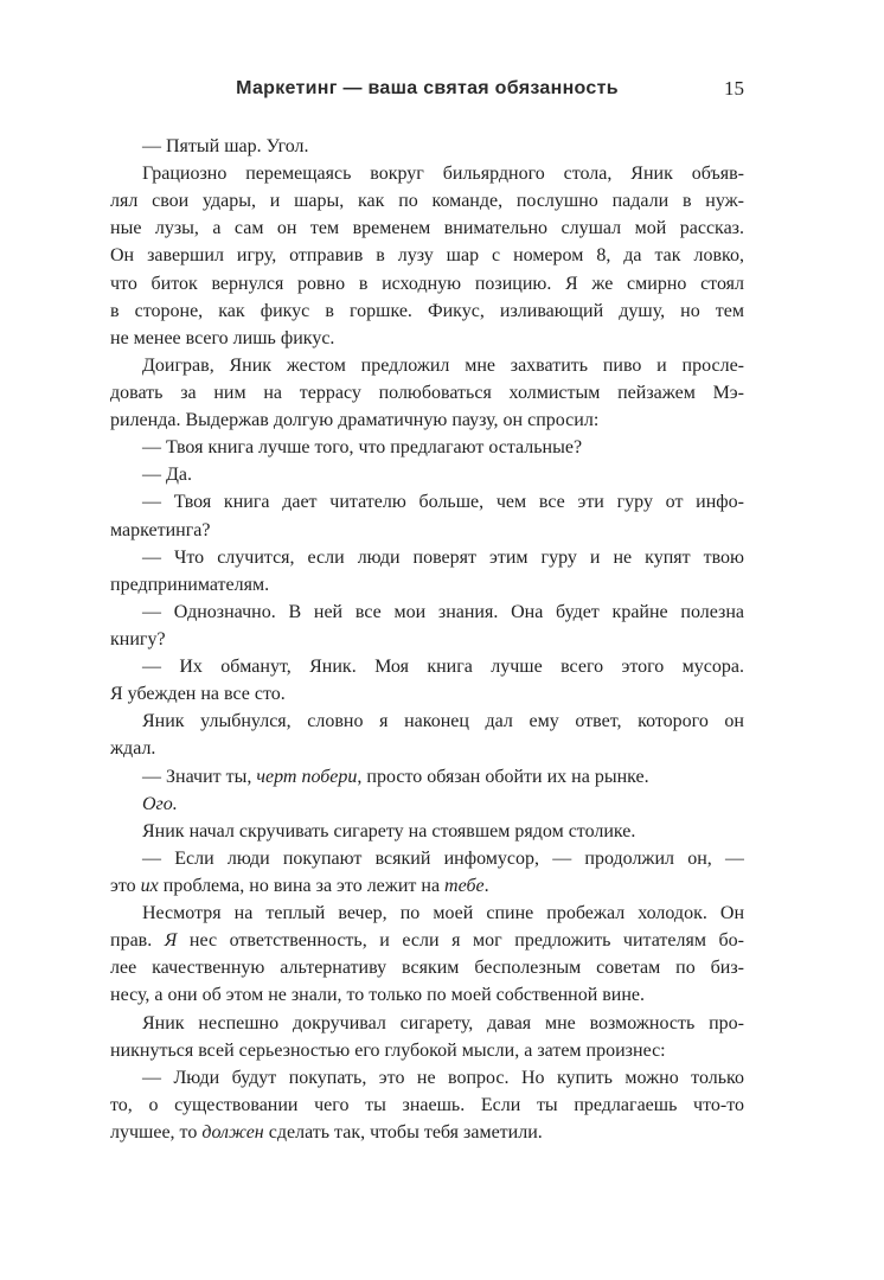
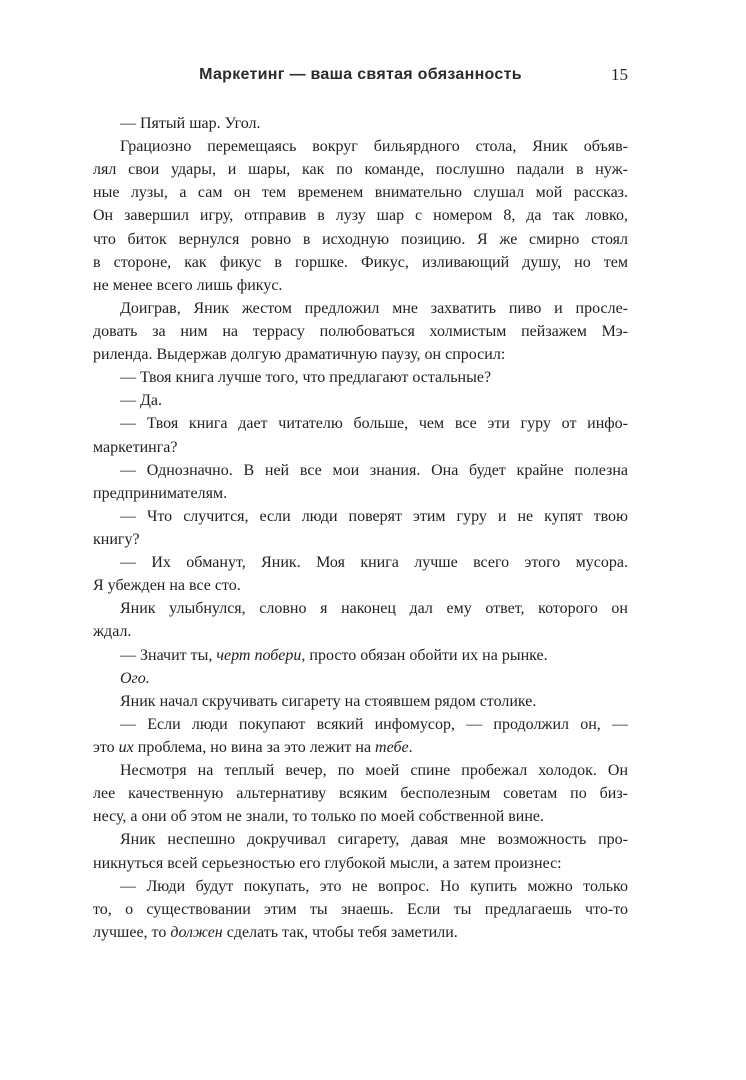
  Маркетинг — ваша святая обязанность
  15
  — Пятый шар. Угол.
  Грациозно перемещаясь вокруг бильярдного стола, Яник объяв-
  лял свои удары, и шары, как по команде, послушно падали в нуж-
  ные лузы, а сам он тем временем внимательно слушал мой рассказ.
  Он завершил игру, отправив в лузу шар с номером 8, да так ловко,
  что биток вернулся ровно в исходную позицию. Я же смирно стоял
  в стороне, как фикус в горшке. Фикус, изливающий душу, но тем
  не менее всего лишь фикус.
  Доиграв, Яник жестом предложил мне захватить пиво и просле-
  довать за ним на террасу полюбоваться холмистым пейзажем Мэ-
  риленда. Выдержав долгую драматичную паузу, он спросил:
  — Твоя книга лучше того, что предлагают остальные?
  — Да.
  — Твоя книга дает читателю больше, чем все эти гуру от инфо-
  маркетинга?
- — Что случится, если люди поверят этим гуру и не купят твою
+ — Однозначно. В ней все мои знания. Она будет крайне полезна
  предпринимателям.
- — Однозначно. В ней все мои знания. Она будет крайне полезна
+ — Что случится, если люди поверят этим гуру и не купят твою
  книгу?
  — Их обманут, Яник. Моя книга лучше всего этого мусора.
  Я убежден на все сто.
  Яник улыбнулся, словно я наконец дал ему ответ, которого он
  ждал.
  — Значит ты, черт побери, просто обязан обойти их на рынке.
  Ого.
  Яник начал скручивать сигарету на стоявшем рядом столике.
  — Если люди покупают всякий инфомусор, — продолжил он, —
  это их проблема, но вина за это лежит на тебе.
  Несмотря на теплый вечер, по моей спине пробежал холодок. Он
- прав. Я нес ответственность, и если я мог предложить читателям бо-
  лее качественную альтернативу всяким бесполезным советам по биз-
  несу, а они об этом не знали, то только по моей собственной вине.
  Яник неспешно докручивал сигарету, давая мне возможность про-
  никнуться всей серьезностью его глубокой мысли, а затем произнес:
  — Люди будут покупать, это не вопрос. Но купить можно только
- то, о существовании чего ты знаешь. Если ты предлагаешь что-то
+ то, о существовании этим ты знаешь. Если ты предлагаешь что-то
  лучшее, то должен сделать так, чтобы тебя заметили.
